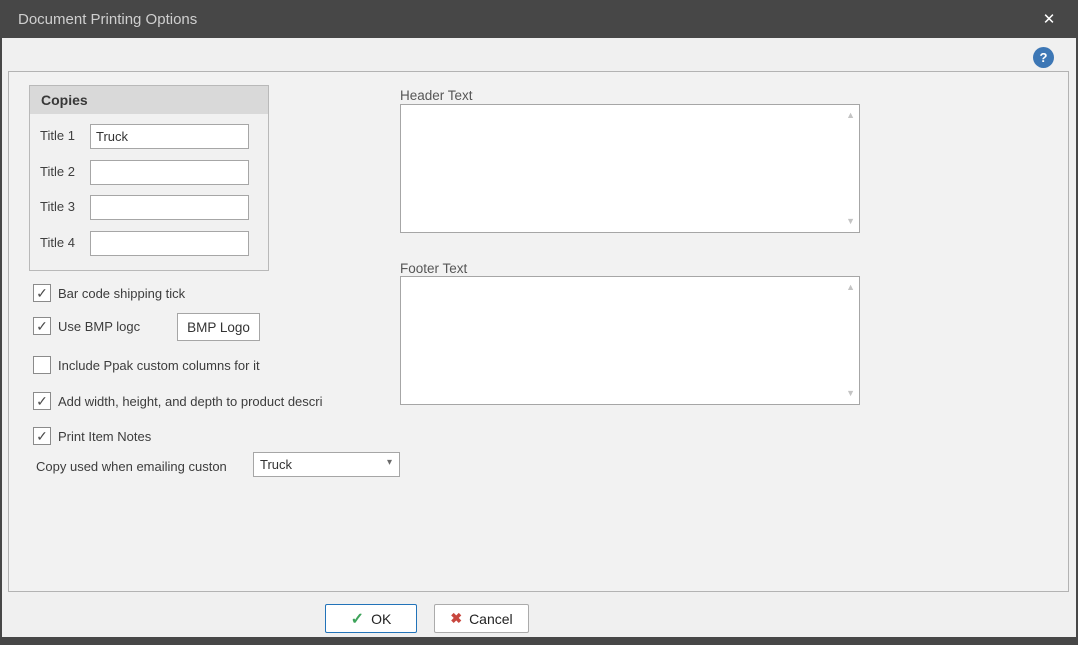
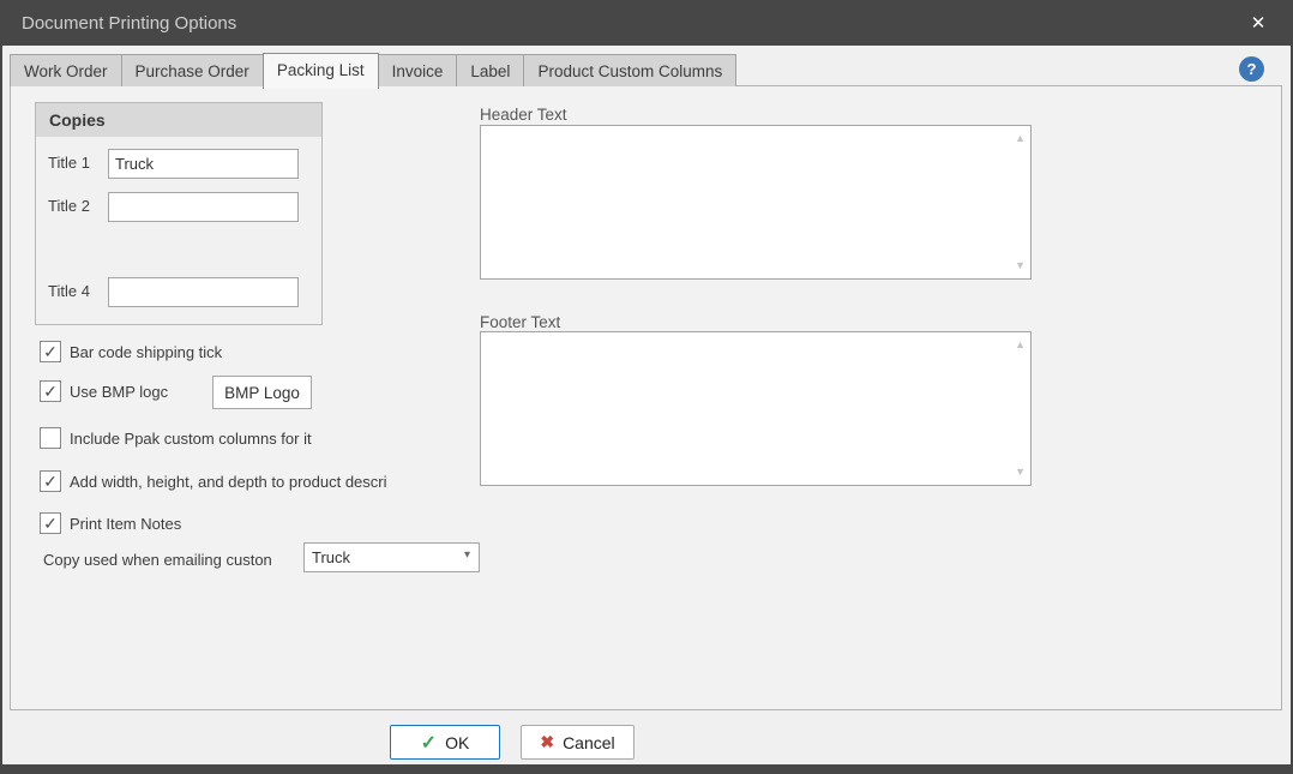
  Document Printing Options
  ✕
+ Work Order
+ Purchase Order
+ Packing List
+ Invoice
+ Label
+ Product Custom Columns
  ?
  Copies
  Title 1
  Truck
  Title 2
- Title 3
  Title 4
  ✓
  Bar code shipping tick
  ✓
  Use BMP logc
  Include Ppak custom columns for it
  ✓
  Add width, height, and depth to product descri
  ✓
  Print Item Notes
  BMP Logo
  Copy used when emailing custon
  Truck
  ▾
  Header Text
  ▲
  ▼
  Footer Text
  ▲
  ▼
  ✓
  OK
  ✖
  Cancel
